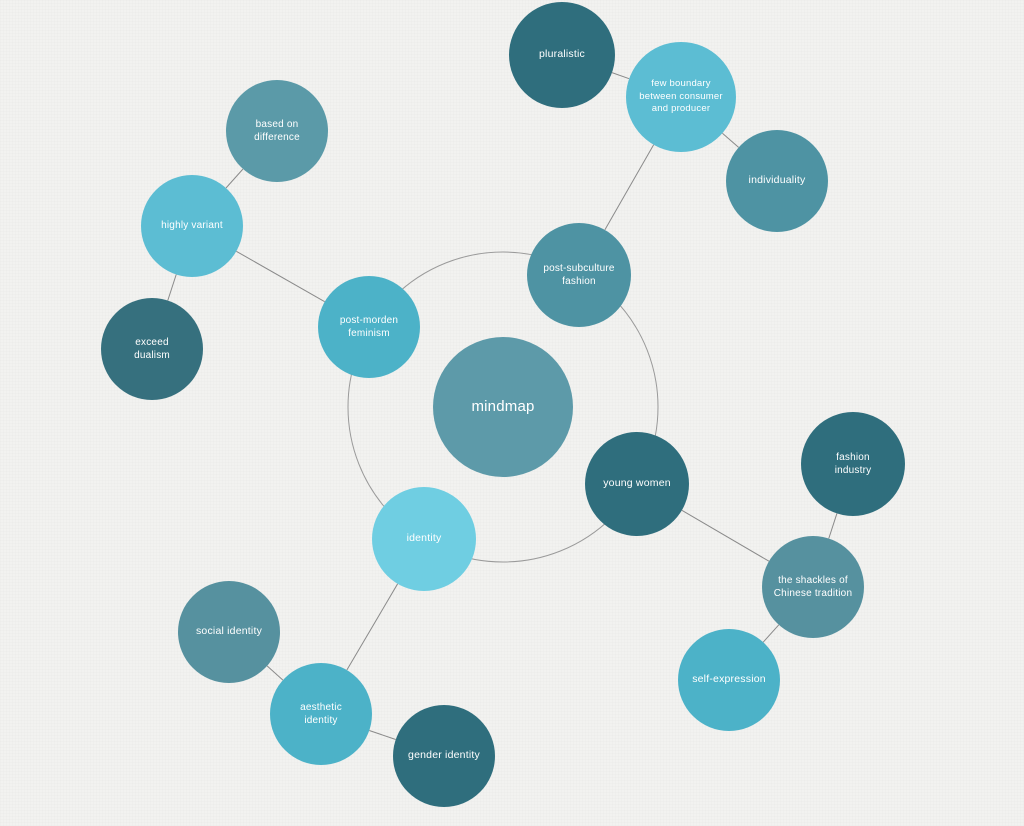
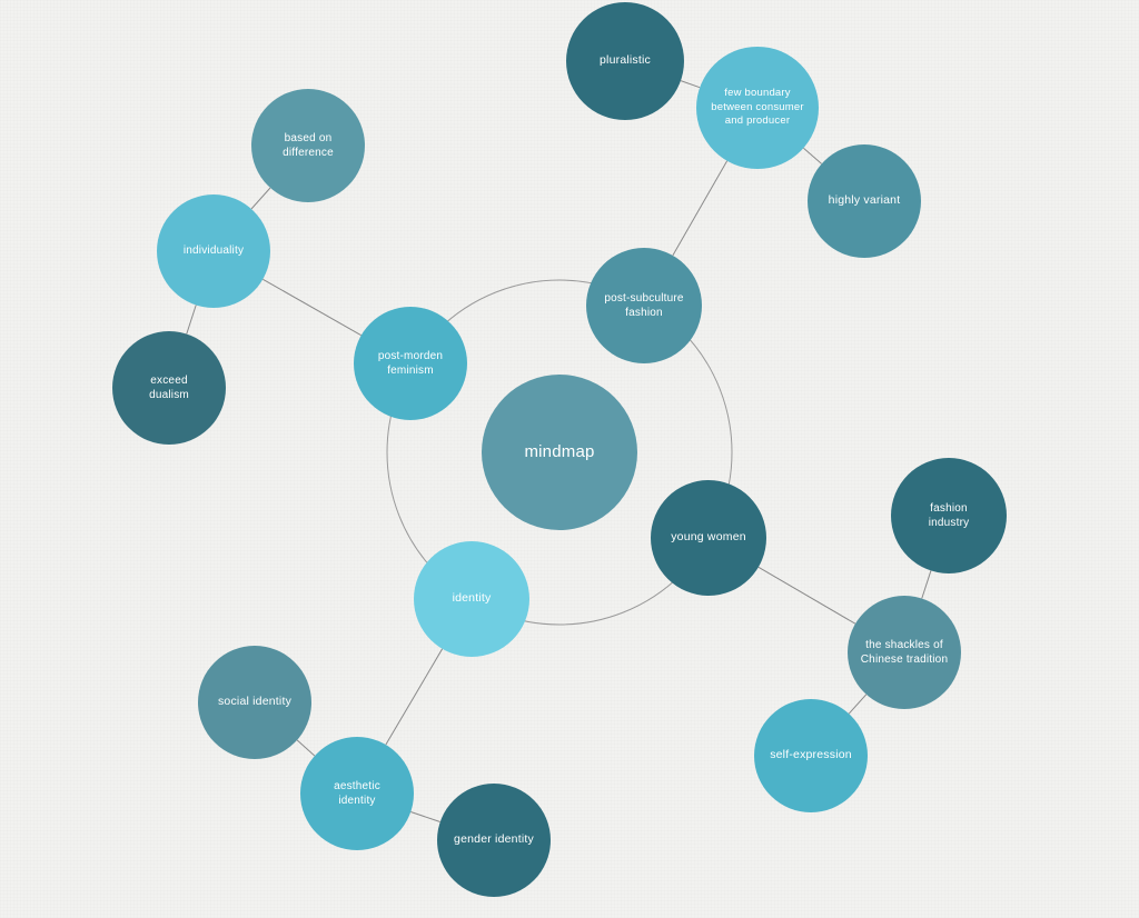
  mindmap
  post-morden
  feminism
  post-subculture
  fashion
  young women
  identity
- highly variant
+ individuality
  based on
  difference
  exceed
  dualism
  pluralistic
  few boundary
  between consumer
  and producer
- individuality
+ highly variant
  fashion
  industry
  the shackles of
  Chinese tradition
  self-expression
  aesthetic
  identity
  social identity
  gender identity
